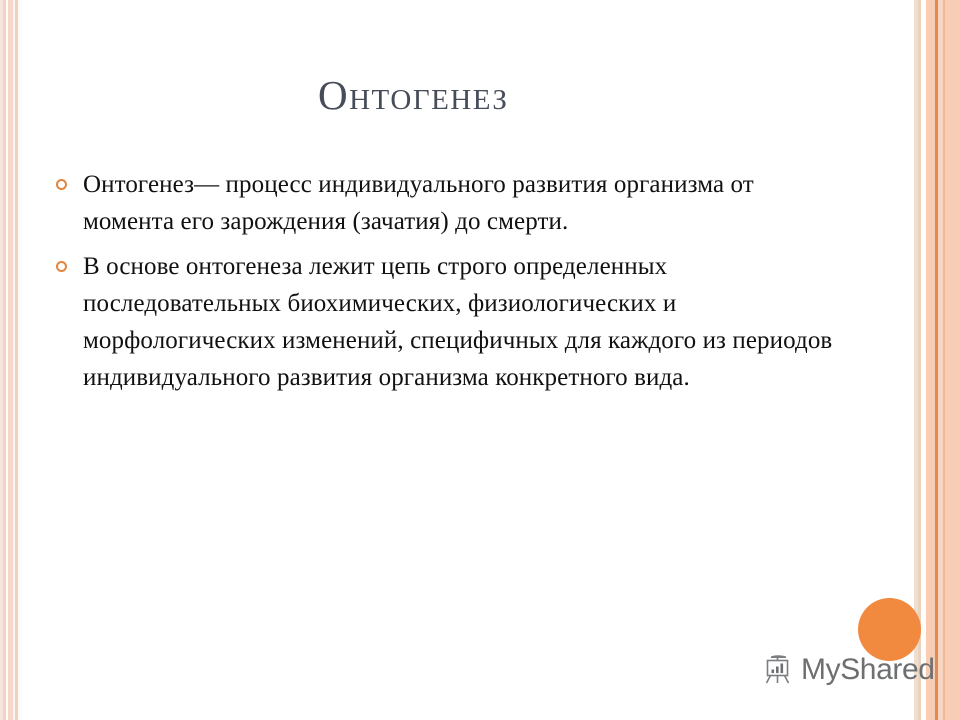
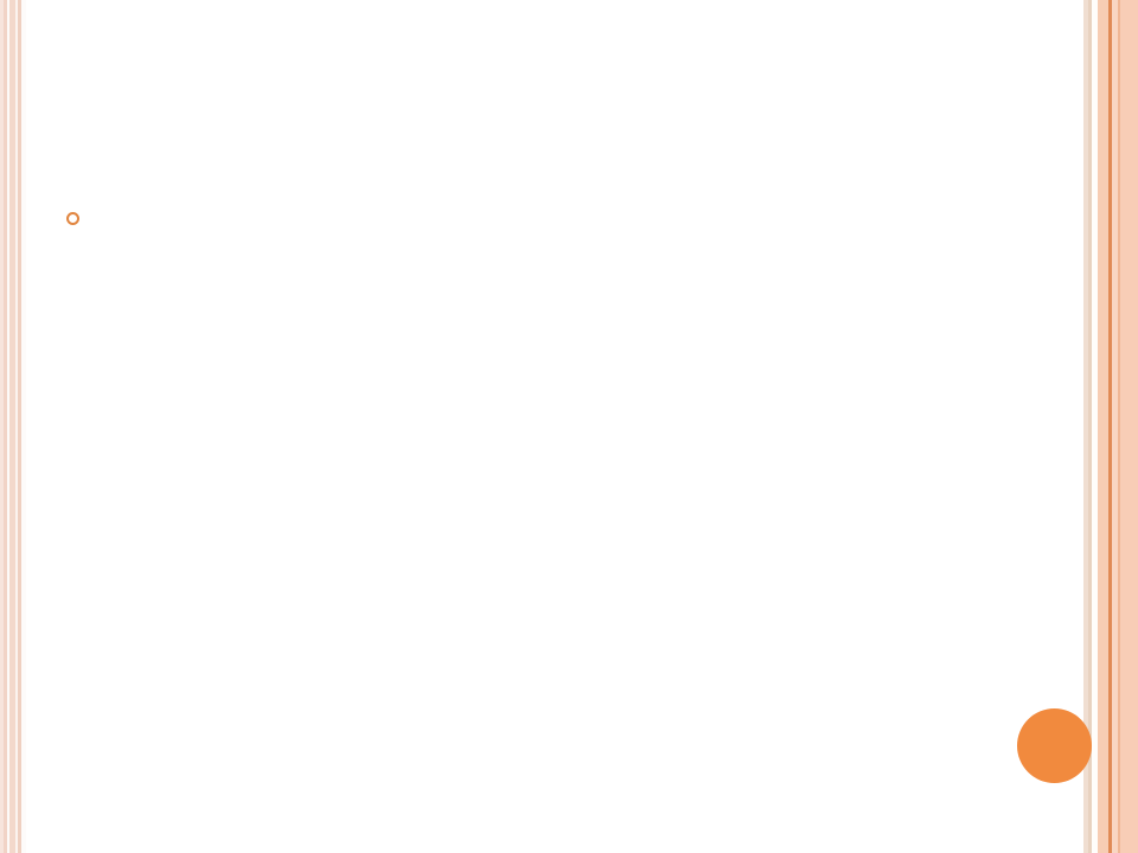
- Онтогенез
- Онтогенез— процесс индивидуального развития организма от момента его зарождения (зачатия) до смерти.
- В основе онтогенеза лежит цепь строго определенных последовательных биохимических, физиологических и морфологических изменений, специфичных для каждого из периодов индивидуального развития организма конкретного вида.
- MyShared
